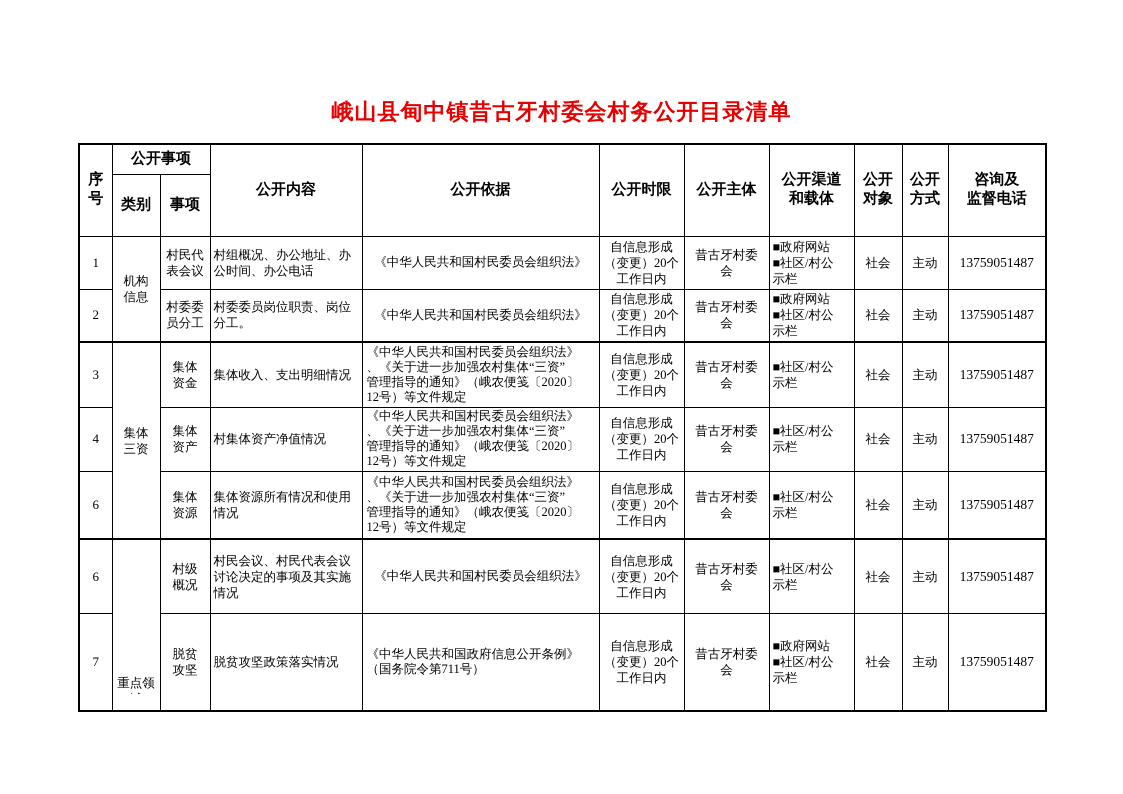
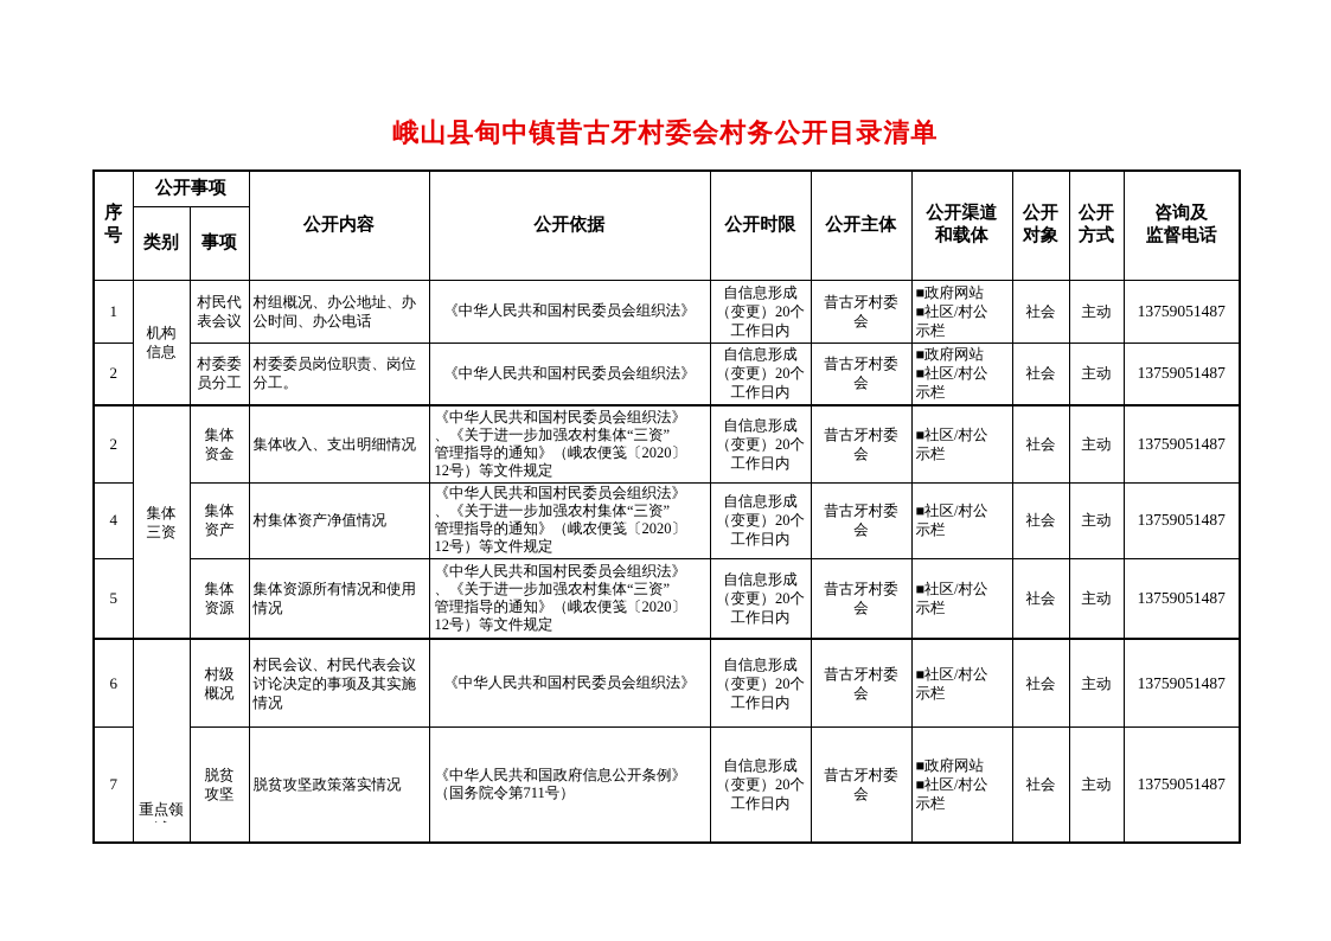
  峨山县甸中镇昔古牙村委会村务公开目录清单
  序 号	公开事项	公开内容	公开依据	公开时限	公开主体	公开渠道 和载体	公开 对象	公开 方式	咨询及 监督电话
  类别	事项
  1	机构 信息	村民代 表会议	村组概况、办公地址、办 公时间、办公电话	《中华人民共和国村民委员会组织法》	自信息形成 （变更）20个 工作日内	昔古牙村委 会	■政府网站 ■社区/村公 示栏	社会	主动	13759051487
  2	村委委 员分工	村委委员岗位职责、岗位 分工。	《中华人民共和国村民委员会组织法》	自信息形成 （变更）20个 工作日内	昔古牙村委 会	■政府网站 ■社区/村公 示栏	社会	主动	13759051487
- 3	集体 三资	集体 资金	集体收入、支出明细情况	《中华人民共和国村民委员会组织法》 、《关于进一步加强农村集体“三资” 管理指导的通知》（峨农便笺〔2020〕 12号）等文件规定	自信息形成 （变更）20个 工作日内	昔古牙村委 会	■社区/村公 示栏	社会	主动	13759051487
+ 2	集体 三资	集体 资金	集体收入、支出明细情况	《中华人民共和国村民委员会组织法》 、《关于进一步加强农村集体“三资” 管理指导的通知》（峨农便笺〔2020〕 12号）等文件规定	自信息形成 （变更）20个 工作日内	昔古牙村委 会	■社区/村公 示栏	社会	主动	13759051487
  4	集体 资产	村集体资产净值情况	《中华人民共和国村民委员会组织法》 、《关于进一步加强农村集体“三资” 管理指导的通知》（峨农便笺〔2020〕 12号）等文件规定	自信息形成 （变更）20个 工作日内	昔古牙村委 会	■社区/村公 示栏	社会	主动	13759051487
- 6	集体 资源	集体资源所有情况和使用 情况	《中华人民共和国村民委员会组织法》 、《关于进一步加强农村集体“三资” 管理指导的通知》（峨农便笺〔2020〕 12号）等文件规定	自信息形成 （变更）20个 工作日内	昔古牙村委 会	■社区/村公 示栏	社会	主动	13759051487
+ 5	集体 资源	集体资源所有情况和使用 情况	《中华人民共和国村民委员会组织法》 、《关于进一步加强农村集体“三资” 管理指导的通知》（峨农便笺〔2020〕 12号）等文件规定	自信息形成 （变更）20个 工作日内	昔古牙村委 会	■社区/村公 示栏	社会	主动	13759051487
  6	重点领	村级 概况	村民会议、村民代表会议 讨论决定的事项及其实施 情况	《中华人民共和国村民委员会组织法》	自信息形成 （变更）20个 工作日内	昔古牙村委 会	■社区/村公 示栏	社会	主动	13759051487
  7	脱贫 攻坚	脱贫攻坚政策落实情况	《中华人民共和国政府信息公开条例》 （国务院令第711号）	自信息形成 （变更）20个 工作日内	昔古牙村委 会	■政府网站 ■社区/村公 示栏	社会	主动	13759051487
